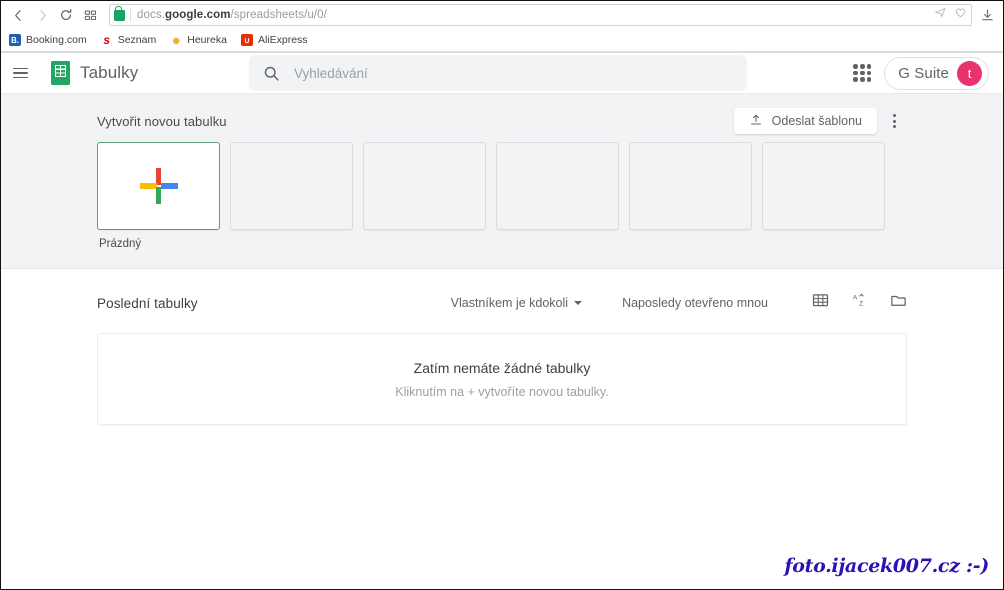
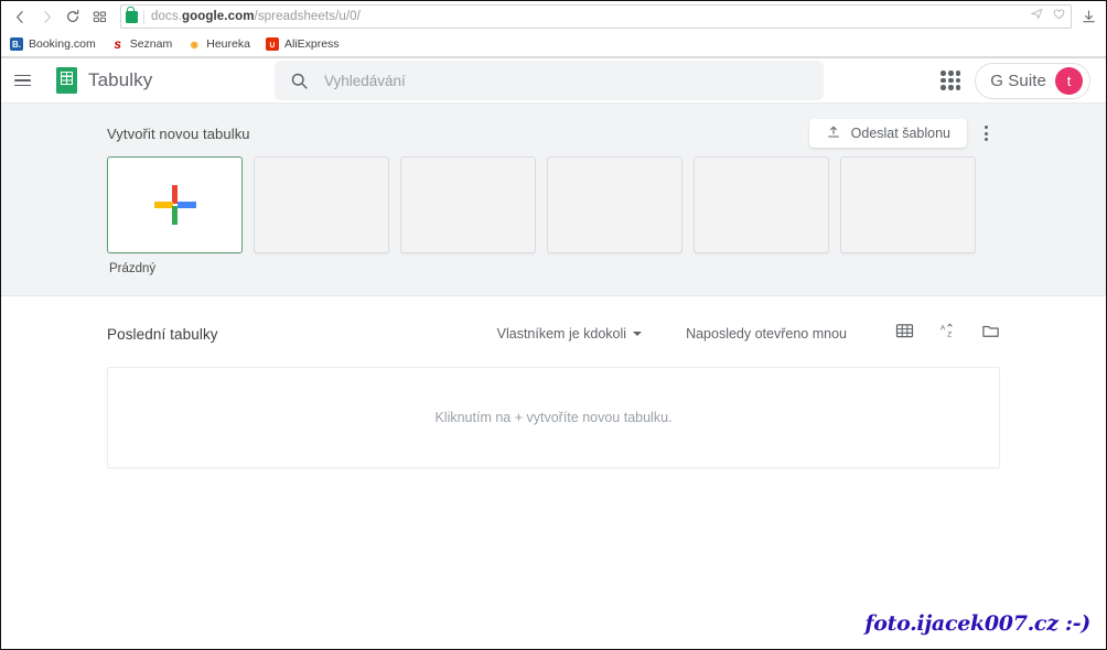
  docs.google.com/spreadsheets/u/0/
  B.
  Booking.com
  s
  Seznam
  ◉
  Heureka
  ∪
  AliExpress
  Tabulky
  Vyhledávání
  G Suite
  t
  Vytvořit novou tabulku
  Odeslat šablonu
  Prázdný
  Poslední tabulky
  Vlastníkem je kdokoli
  Naposledy otevřeno mnou
- Zatím nemáte žádné tabulky
- Kliknutím na + vytvoříte novou tabulky.
+ Kliknutím na + vytvoříte novou tabulku.
  foto.ijacek007.cz :-)
